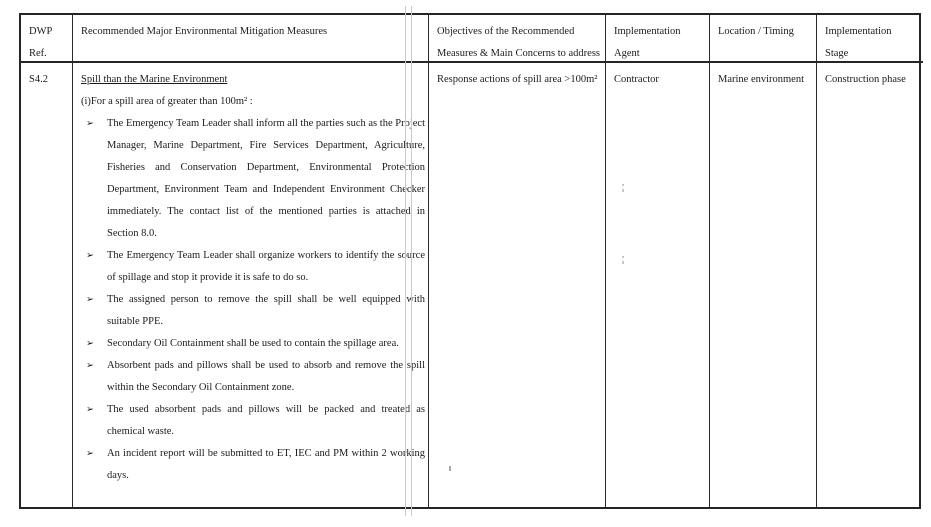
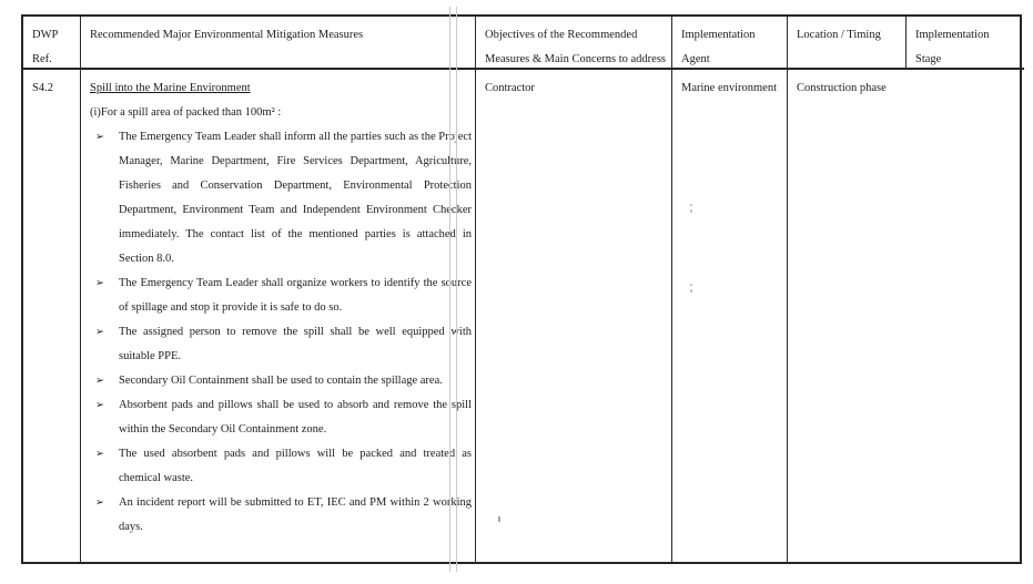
  DWP
  Ref.
  Recommended Major Environmental Mitigation Measures
  Objectives of the Recommended
  Measures & Main Concerns to address
  Implementation
  Agent
  Location / Timing
  Implementation
  Stage
  S4.2
- Spill than the Marine Environment
+ Spill into the Marine Environment
- (i)For a spill area of greater than 100m² :
+ (i)For a spill area of packed than 100m² :
  ➢
  The Emergency Team Leader shall inform all the parties such as the Proect Manager, Marine Department, Fire Services Department, Agricutre, Fisheries and Conservation Department, Environmental Protecion Department, Environment Team and Independent Environment Chcker immediately. The contact list of the mentioned parties is attached in Section 8.0.
  ➢
  The Emergency Team Leader shall organize workers to identify the surce of spillage and stop it provide it is safe to do so.
  ➢
  The assigned person to remove the spill shall be well equippedith suitable PPE.
  ➢
  Secondary Oil Containment shall be used to contain the spillage area.
  ➢
  Absorbent pads and pillows shall be used to absorb and remove the spill within the Secondary Oil Containment zone.
  ➢
  The used absorbent pads and pillows will be packed and treated as chemical waste.
  ➢
  An incident report will be submitted to ET, IEC and PM within 2 woking days.
- Response actions of spill area >100m²
  Contractor
  Marine environment
  Construction phase
